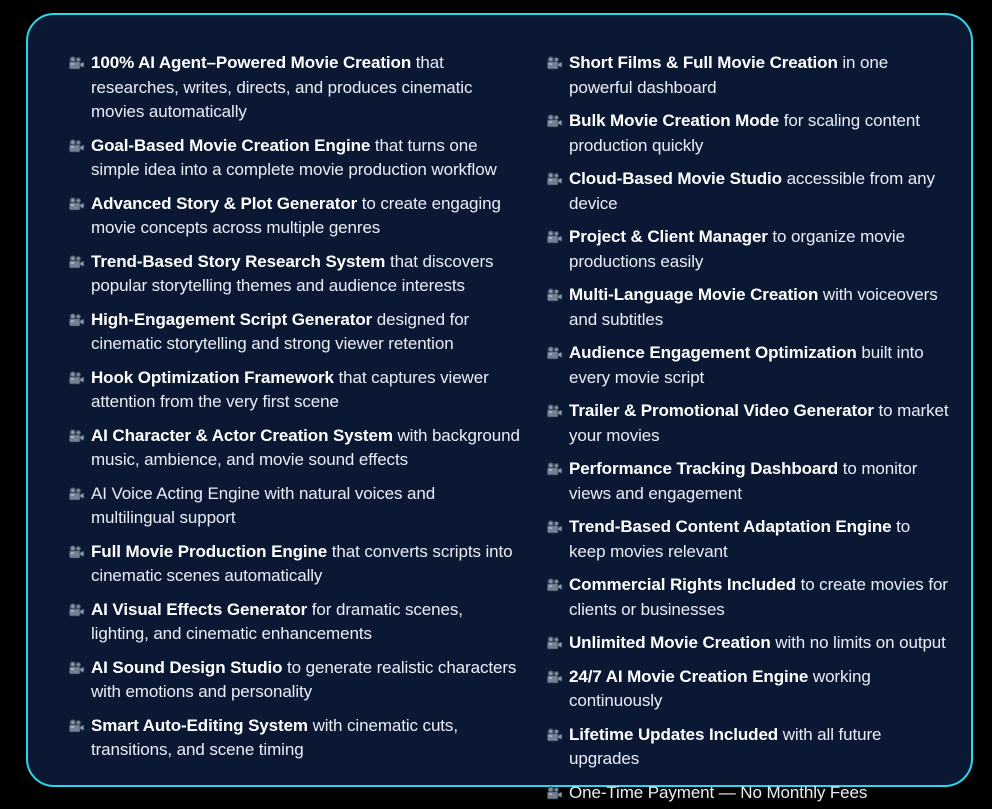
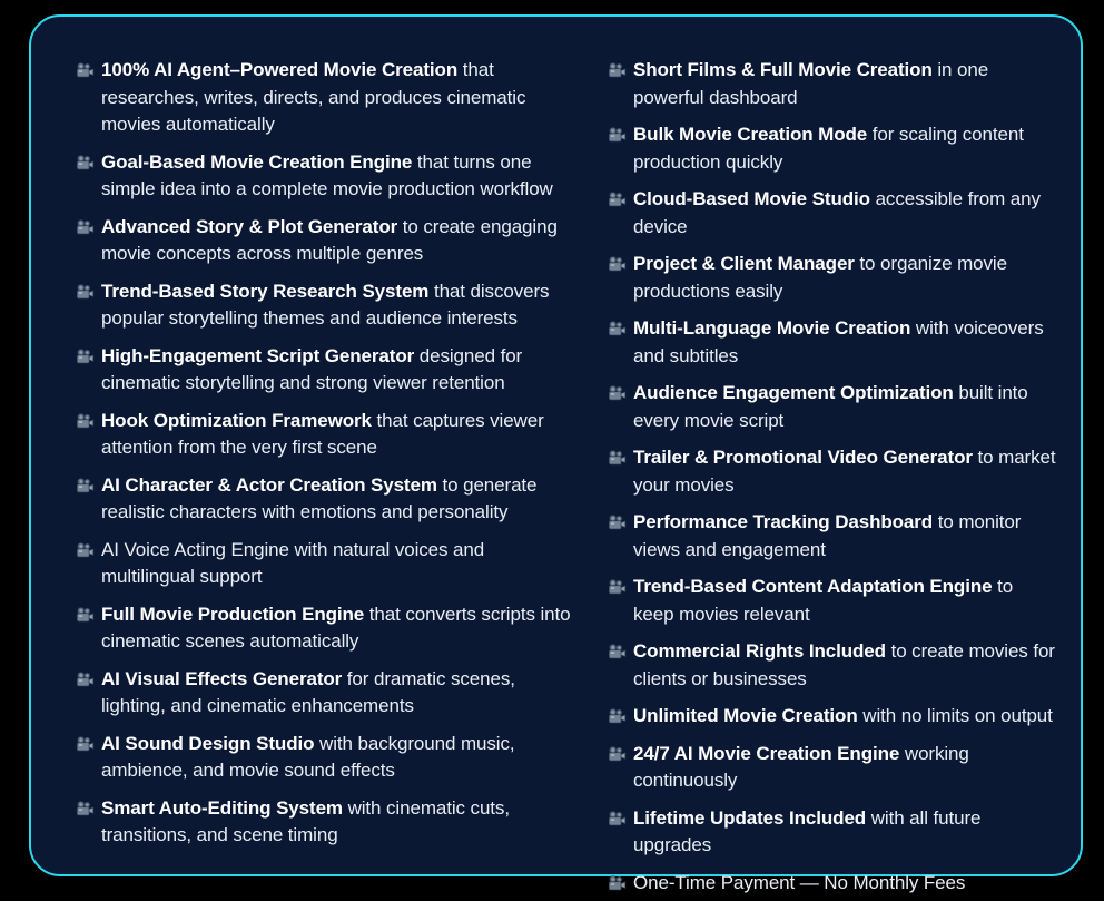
  100% AI Agent–Powered Movie Creation that researches, writes, directs, and produces cinematic movies automatically
  Goal-Based Movie Creation Engine that turns one simple idea into a complete movie production workflow
  Advanced Story & Plot Generator to create engaging movie concepts across multiple genres
  Trend-Based Story Research System that discovers popular storytelling themes and audience interests
  High-Engagement Script Generator designed for cinematic storytelling and strong viewer retention
  Hook Optimization Framework that captures viewer attention from the very first scene
- AI Character & Actor Creation System with background music, ambience, and movie sound effects
+ AI Character & Actor Creation System to generate realistic characters with emotions and personality
  AI Voice Acting Engine with natural voices and multilingual support
  Full Movie Production Engine that converts scripts into cinematic scenes automatically
  AI Visual Effects Generator for dramatic scenes, lighting, and cinematic enhancements
- AI Sound Design Studio to generate realistic characters with emotions and personality
+ AI Sound Design Studio with background music, ambience, and movie sound effects
  Smart Auto-Editing System with cinematic cuts, transitions, and scene timing
  Short Films & Full Movie Creation in one powerful dashboard
  Bulk Movie Creation Mode for scaling content production quickly
  Cloud-Based Movie Studio accessible from any device
  Project & Client Manager to organize movie productions easily
  Multi-Language Movie Creation with voiceovers and subtitles
  Audience Engagement Optimization built into every movie script
  Trailer & Promotional Video Generator to market your movies
  Performance Tracking Dashboard to monitor views and engagement
  Trend-Based Content Adaptation Engine to keep movies relevant
  Commercial Rights Included to create movies for clients or businesses
  Unlimited Movie Creation with no limits on output
  24/7 AI Movie Creation Engine working continuously
  Lifetime Updates Included with all future upgrades
  One-Time Payment — No Monthly Fees
